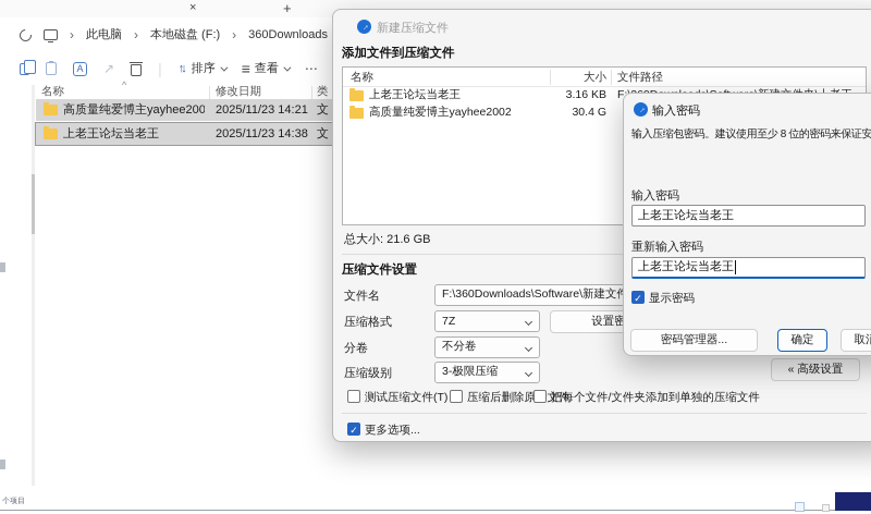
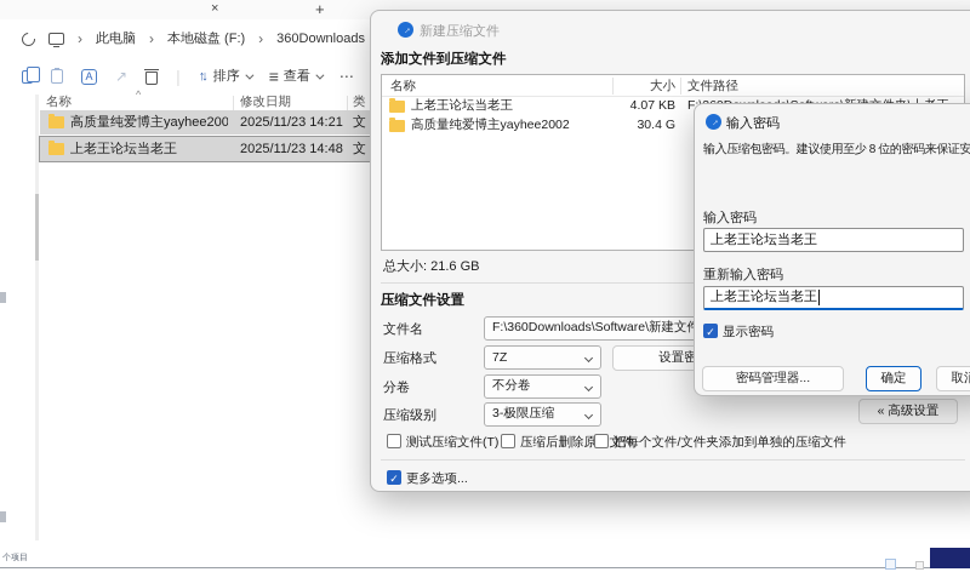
  ×
  +
  ›
  此电脑
  ›
  本地磁盘 (F:)
  ›
  360Downloads
  A
  ↗
  ↑↓
  排序
  ≡
  查看
  ⋯
  名称
  ^
  修改日期
  类
  高质量纯爱博主yayhee200
  2025/11/23 14:21
  文
  上老王论坛当老王
- 2025/11/23 14:38
+ 2025/11/23 14:48
  文
  新建压缩文件
  添加文件到压缩文件
  名称
  大小
  文件路径
  上老王论坛当老王
- 3.16 KB
+ 4.07 KB
  高质量纯爱博主yayhee2002
  30.4 G
  总大小: 21.6 GB
  压缩文件设置
  文件名
  F:\360Downloads\Software\新建文
  压缩格式
  7Z
  分卷
  不分卷
  压缩级别
  3-极限压缩
  测试压缩文件(T)
  压缩后删除原文件
  把每个文件/文件夹添加到单独的压缩文件
  ✓
  更多选项...
  « 高级设置
  输入密码
  输入压缩包密码。建议使用至少 8 位的密码来保证安
  输入密码
  上老王论坛当老王
  重新输入密码
  上老王论坛当老王
  ✓
  显示密码
  密码管理器...
  确定
